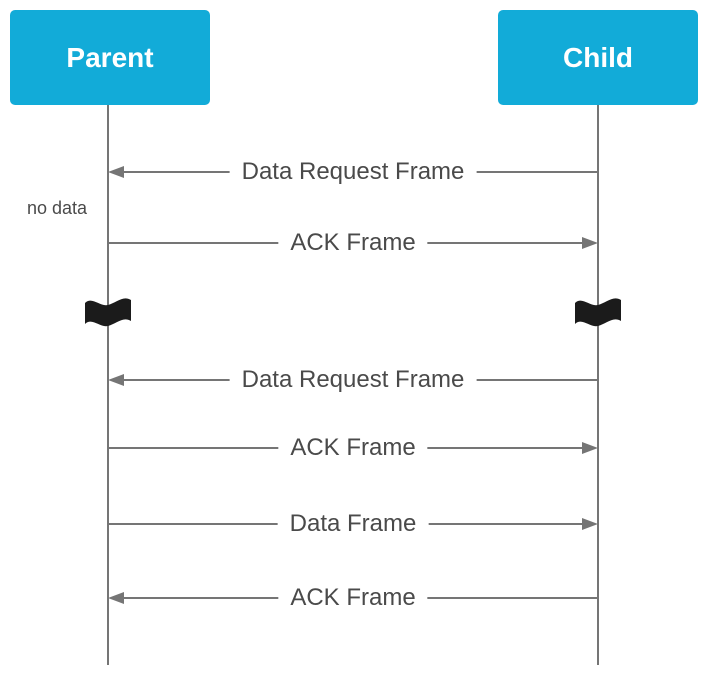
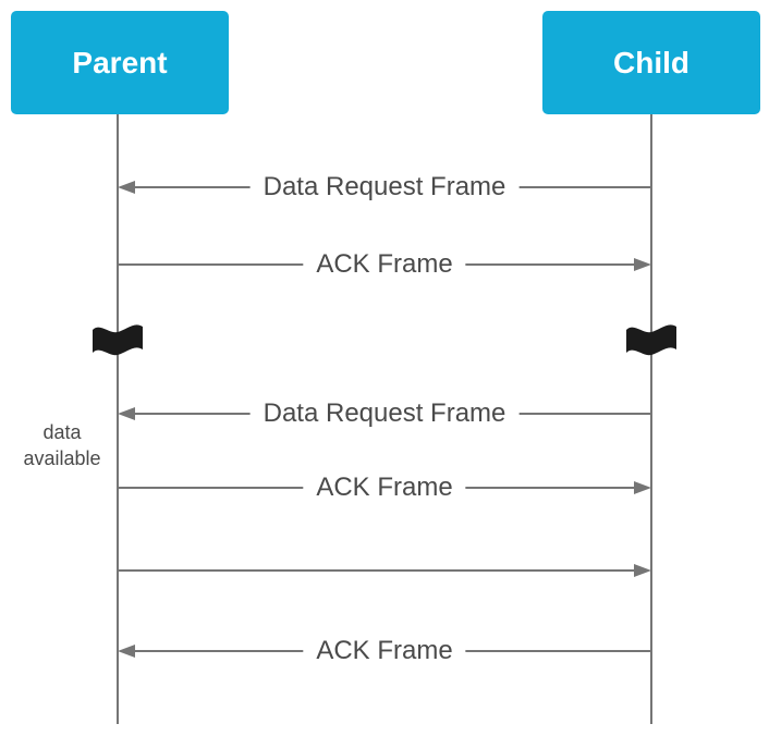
  Parent
  Child
  Data Request Frame
  ACK Frame
- no data
  Data Request Frame
+ data available
  ACK Frame
- Data Frame
  ACK Frame
